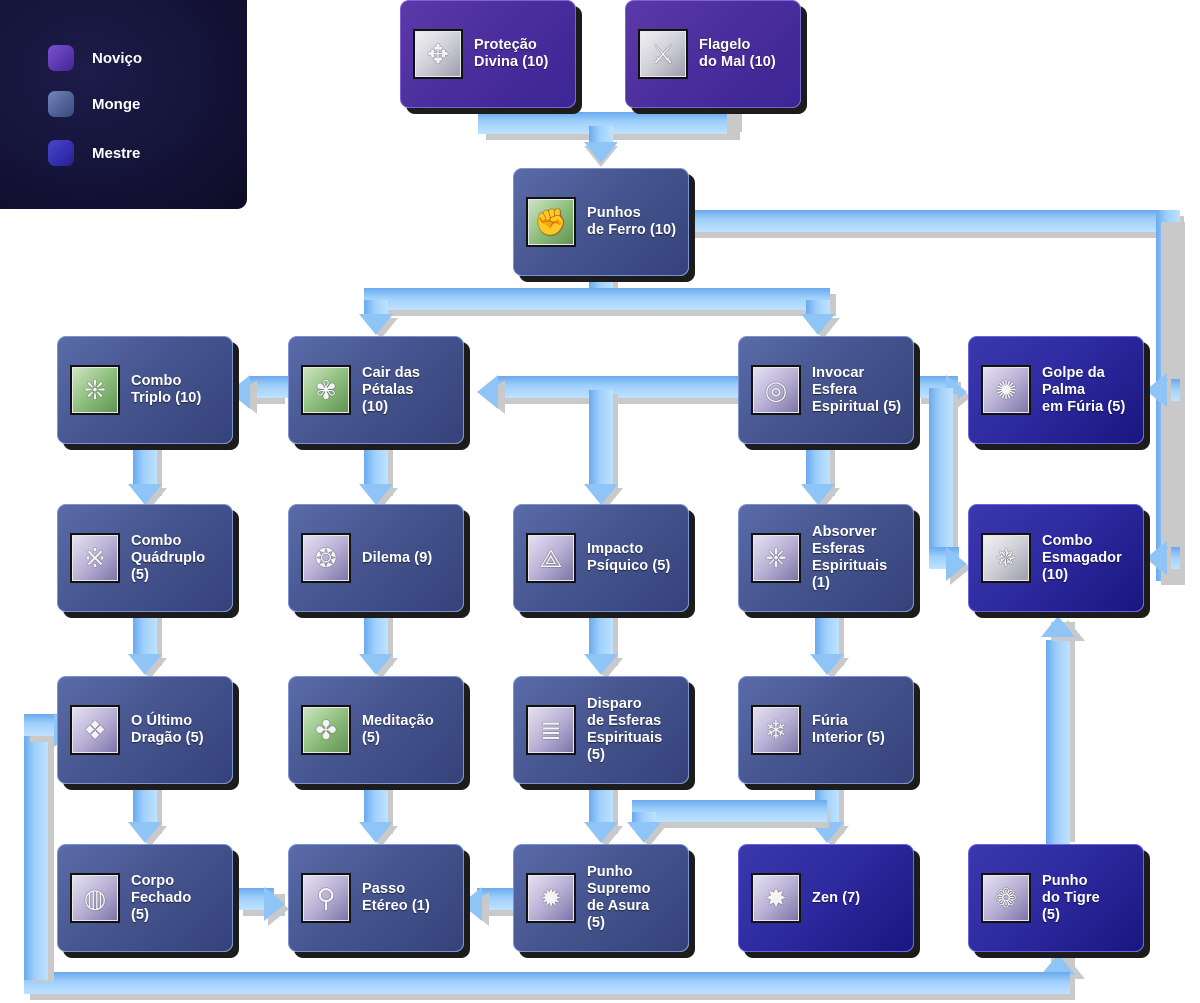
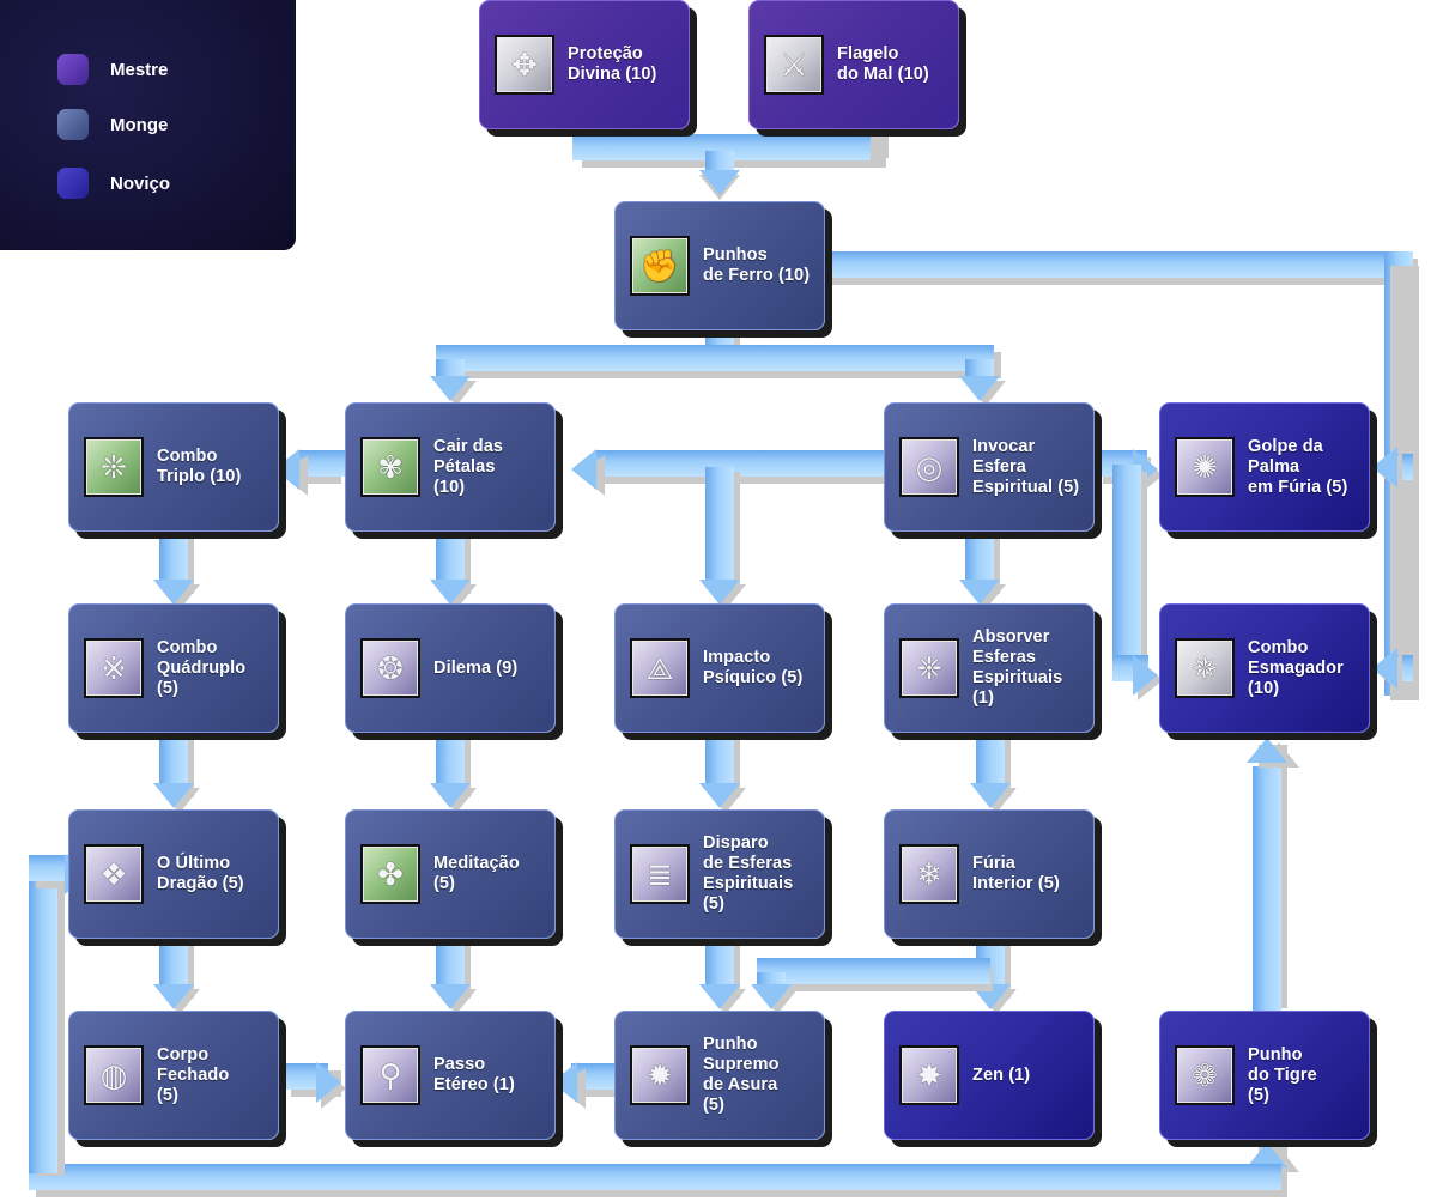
  ✥
  Proteção
  Divina (10)
  ⚔
  Flagelo
  do Mal (10)
  ✊
  Punhos
  de Ferro (10)
  ❊
  Combo
  Triplo (10)
  ✾
  Cair das
  Pétalas
  (10)
  ◎
  Invocar
  Esfera
  Espiritual (5)
  ✺
  Golpe da
  Palma
  em Fúria (5)
  ※
  Combo
  Quádruplo
  (5)
  ❂
  Dilema (9)
  ⟁
  Impacto
  Psíquico (5)
  ❈
  Absorver
  Esferas
  Espirituais
  (1)
  ✵
  Combo
  Esmagador
  (10)
  ❖
  O Último
  Dragão (5)
  ✤
  Meditação
  (5)
  ≣
  Disparo
  de Esferas
  Espirituais
  (5)
  ❄
  Fúria
  Interior (5)
  ◍
  Corpo
  Fechado
  (5)
  ⚲
  Passo
  Etéreo (1)
  ✹
  Punho
  Supremo
  de Asura
  (5)
  ✸
- Zen (7)
+ Zen (1)
  ❁
  Punho
  do Tigre
  (5)
- Noviço
+ Mestre
  Monge
- Mestre
+ Noviço
